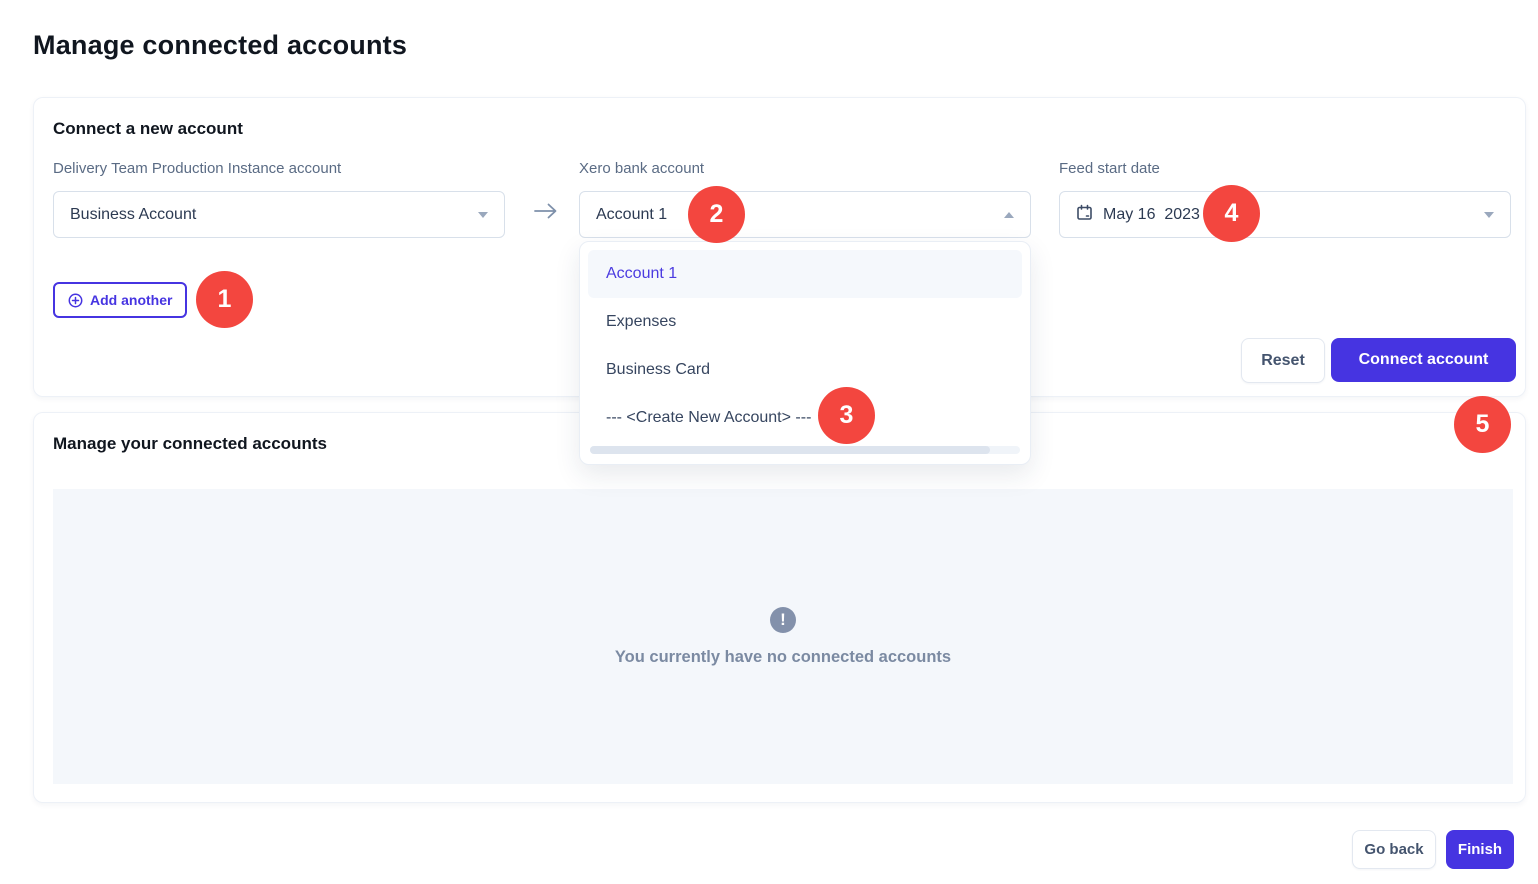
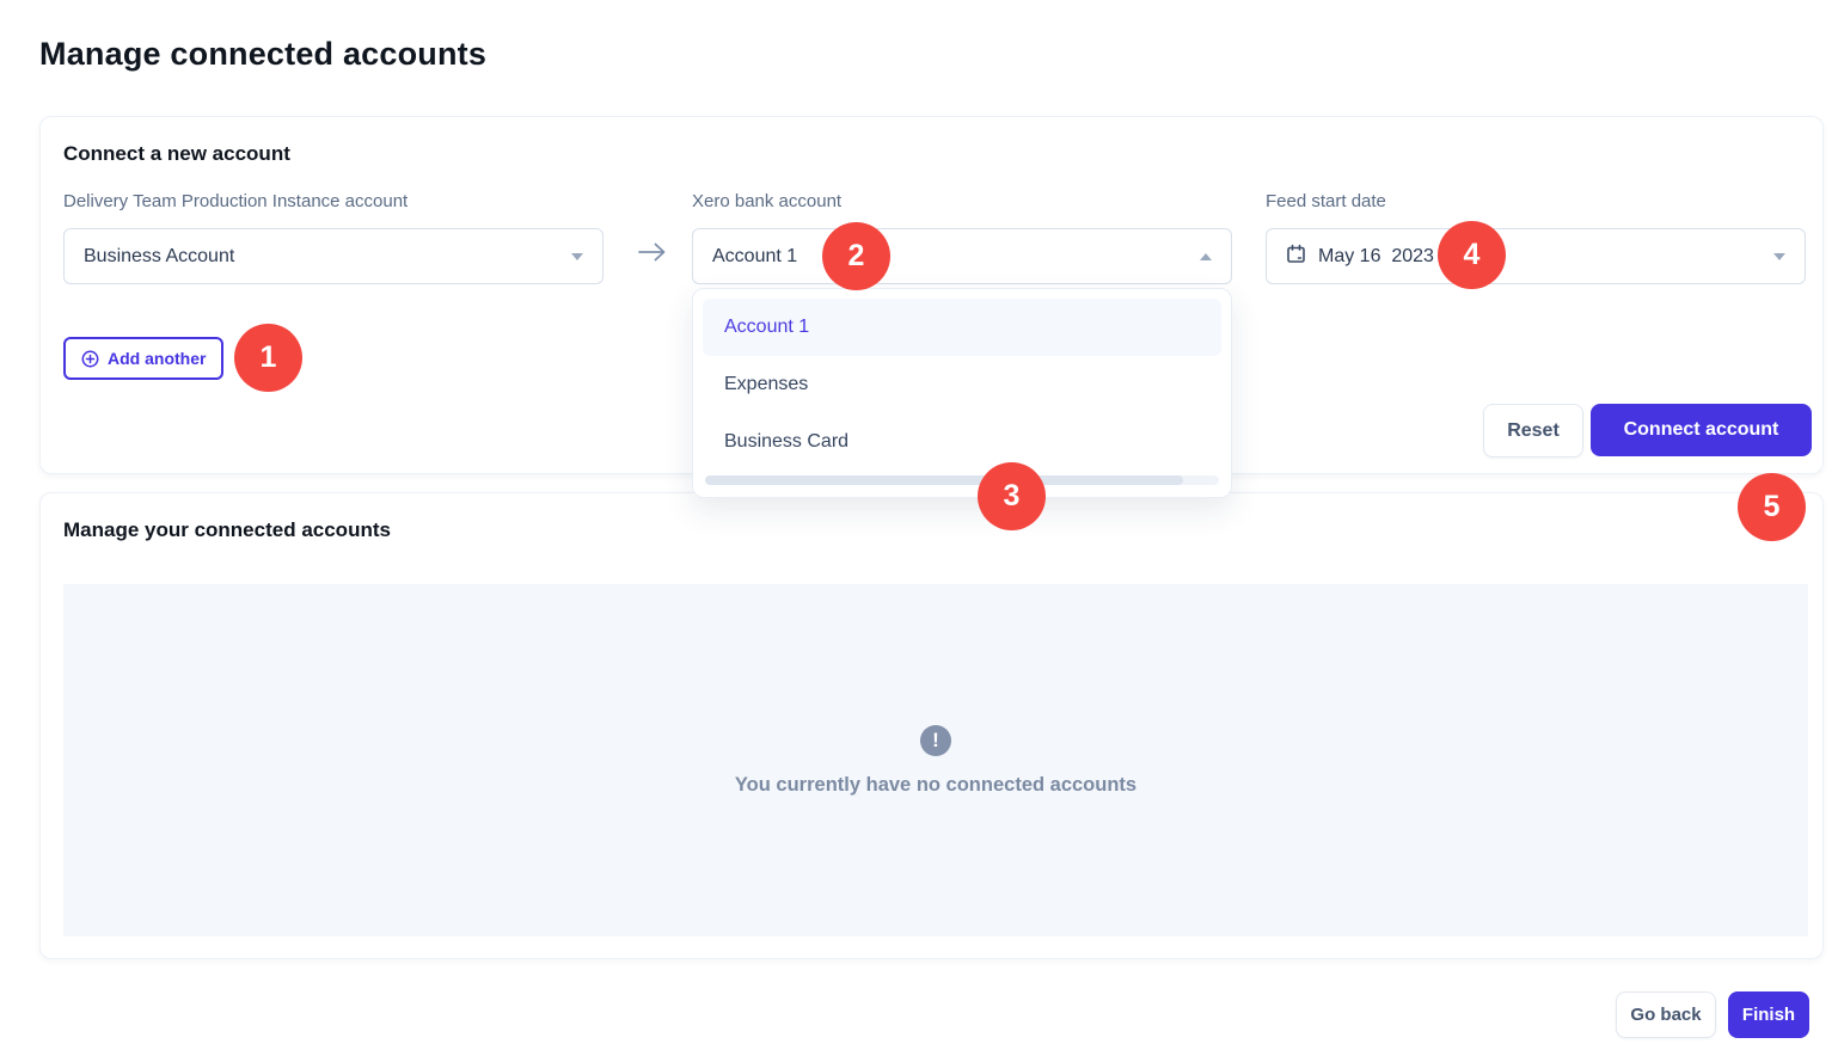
  Manage connected accounts
  Connect a new account
  Delivery Team Production Instance account
  Business Account
  Xero bank account
  Account 1
  Account 1
  Expenses
  Business Card
- --- <Create New Account> ---
  Feed start date
  May 16 2023
  Add another
  Reset
  Connect account
  Manage your connected accounts
  !
  You currently have no connected accounts
  Go back
  Finish
  1
  2
  3
  4
  5
